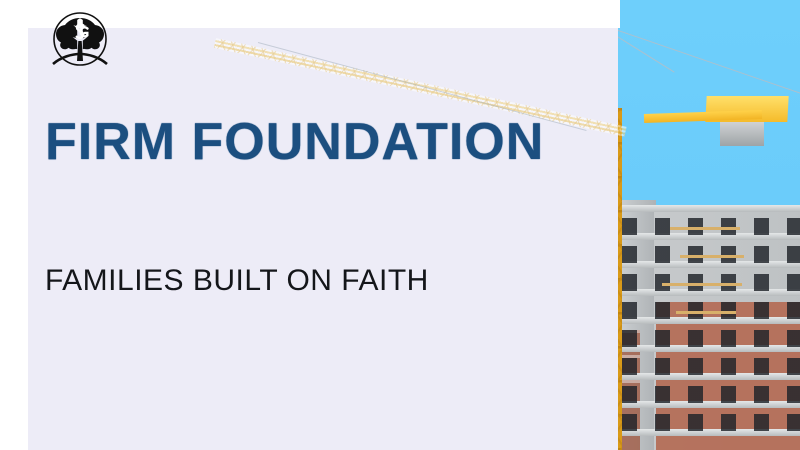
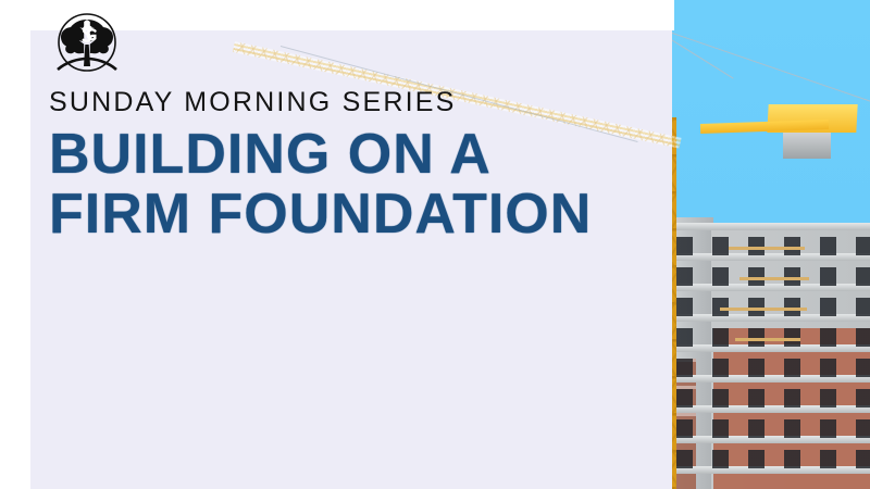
+ SUNDAY MORNING SERIES
+ BUILDING ON A
  FIRM FOUNDATION
- FAMILIES BUILT ON FAITH
